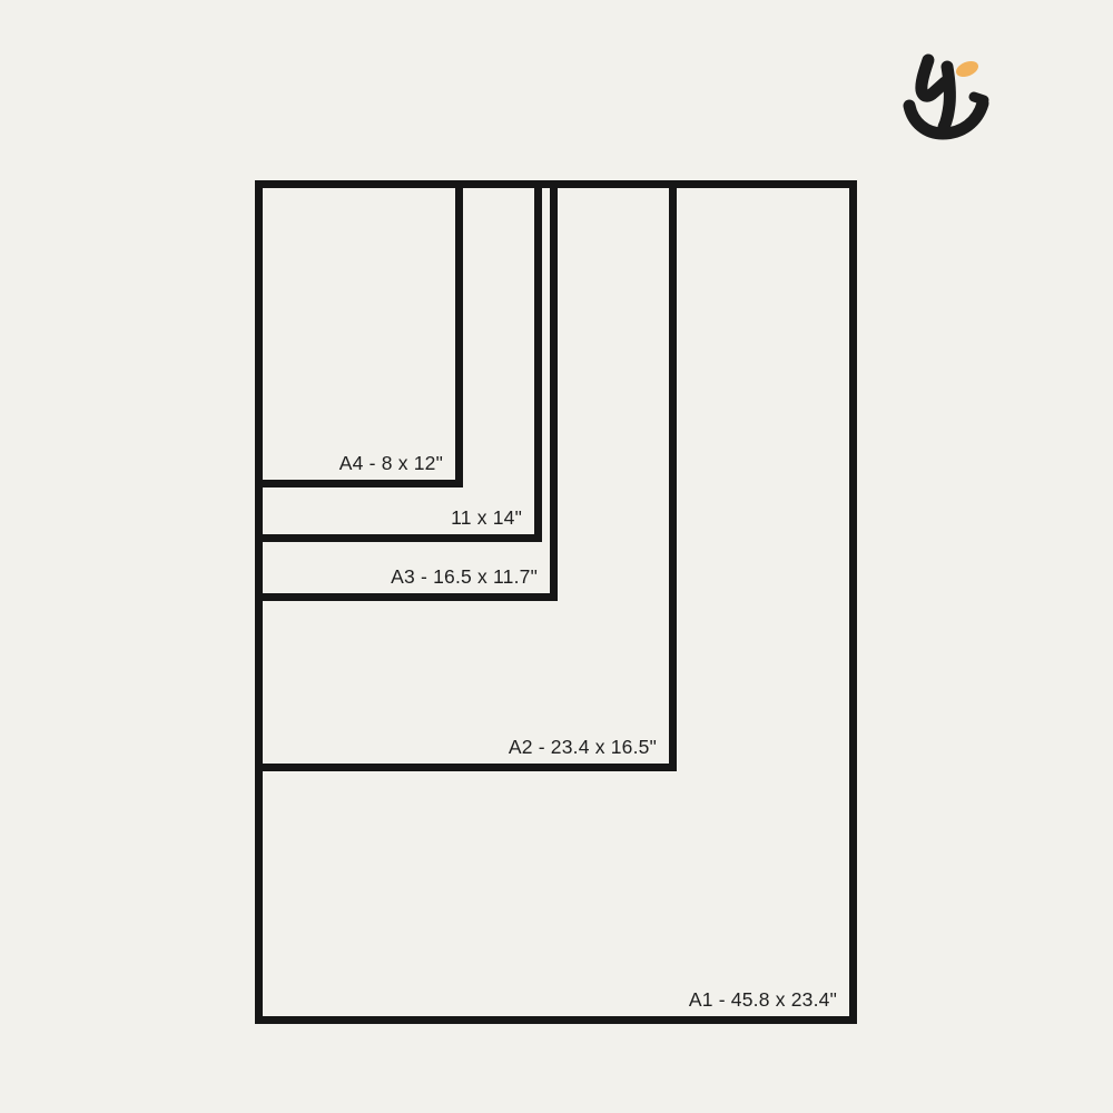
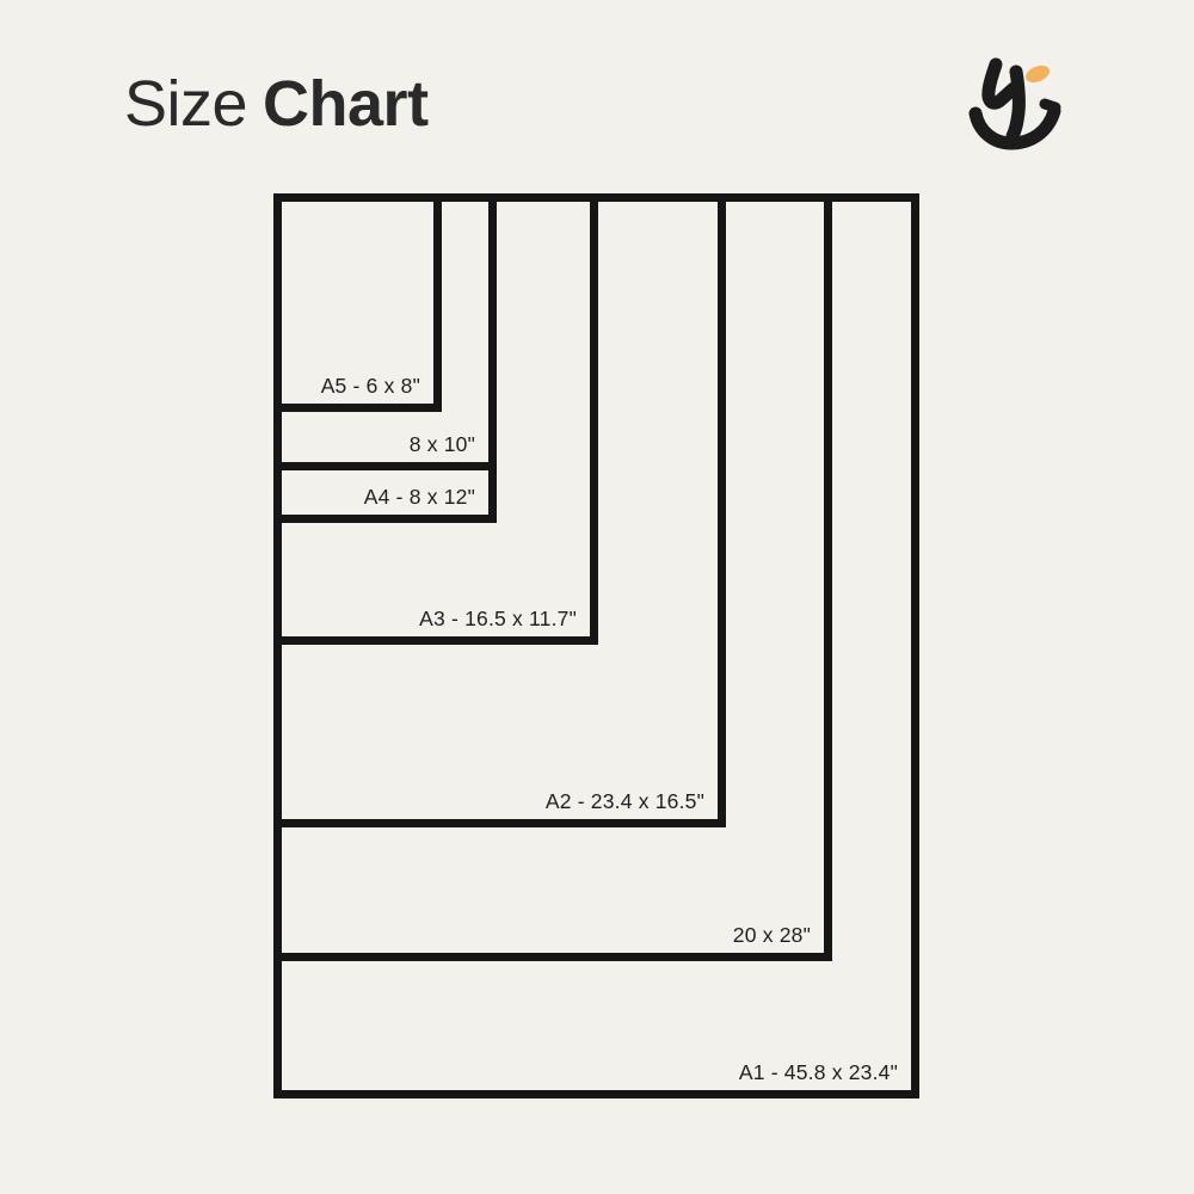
+ Size Chart
+ A5 - 6 x 8"
+ 8 x 10"
  A4 - 8 x 12"
- 11 x 14"
  A3 - 16.5 x 11.7"
  A2 - 23.4 x 16.5"
+ 20 x 28"
  A1 - 45.8 x 23.4"
